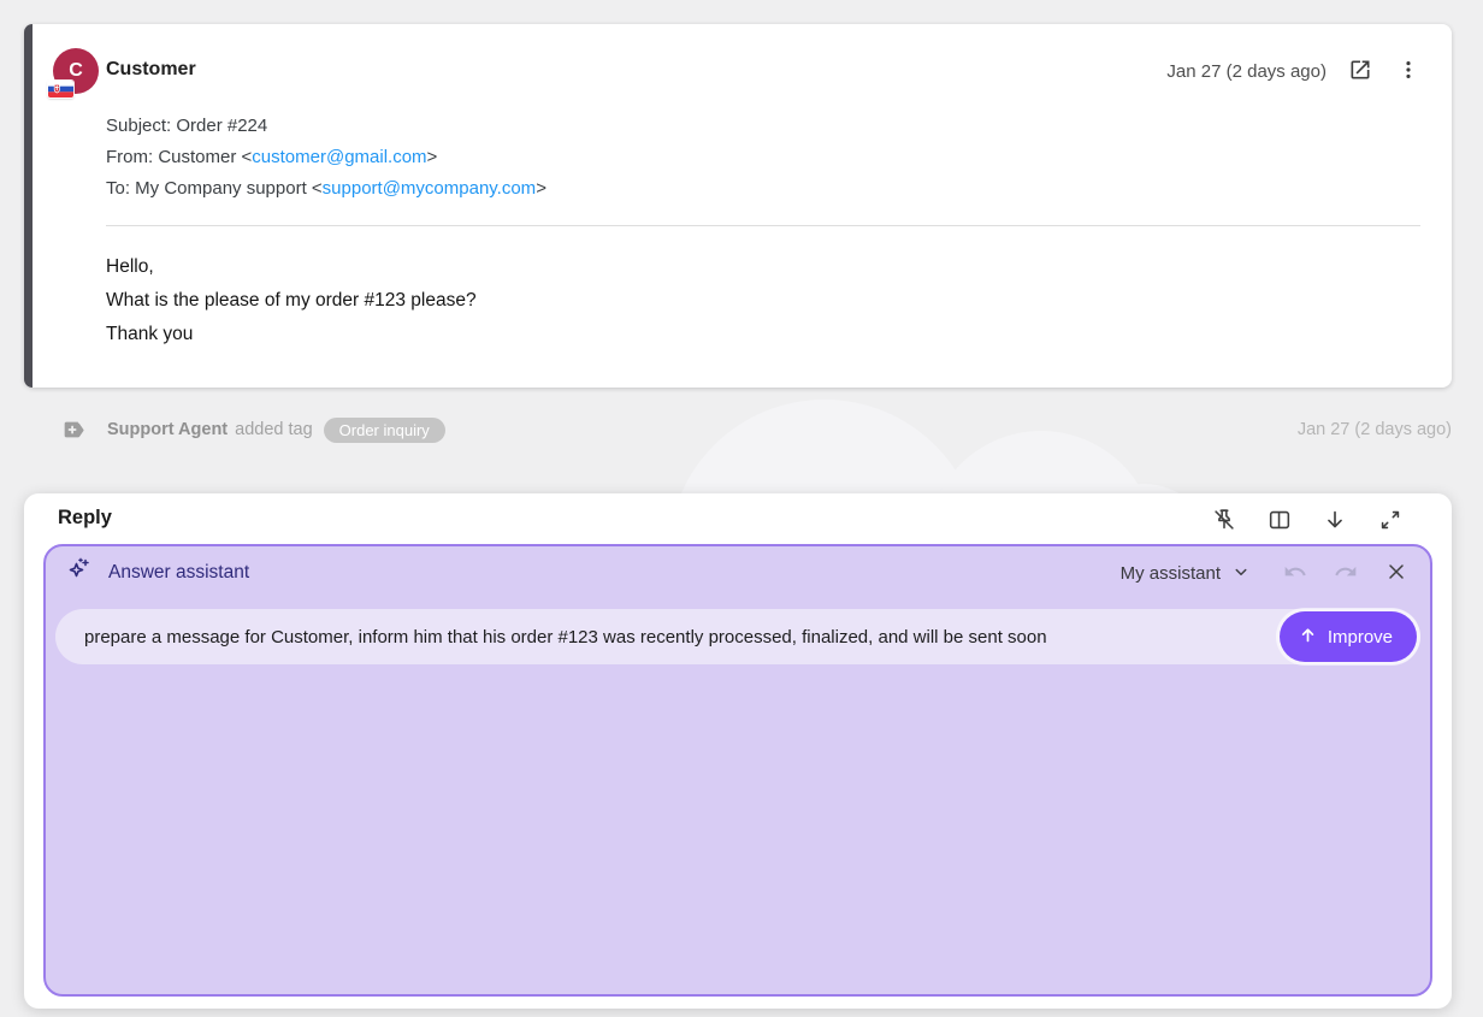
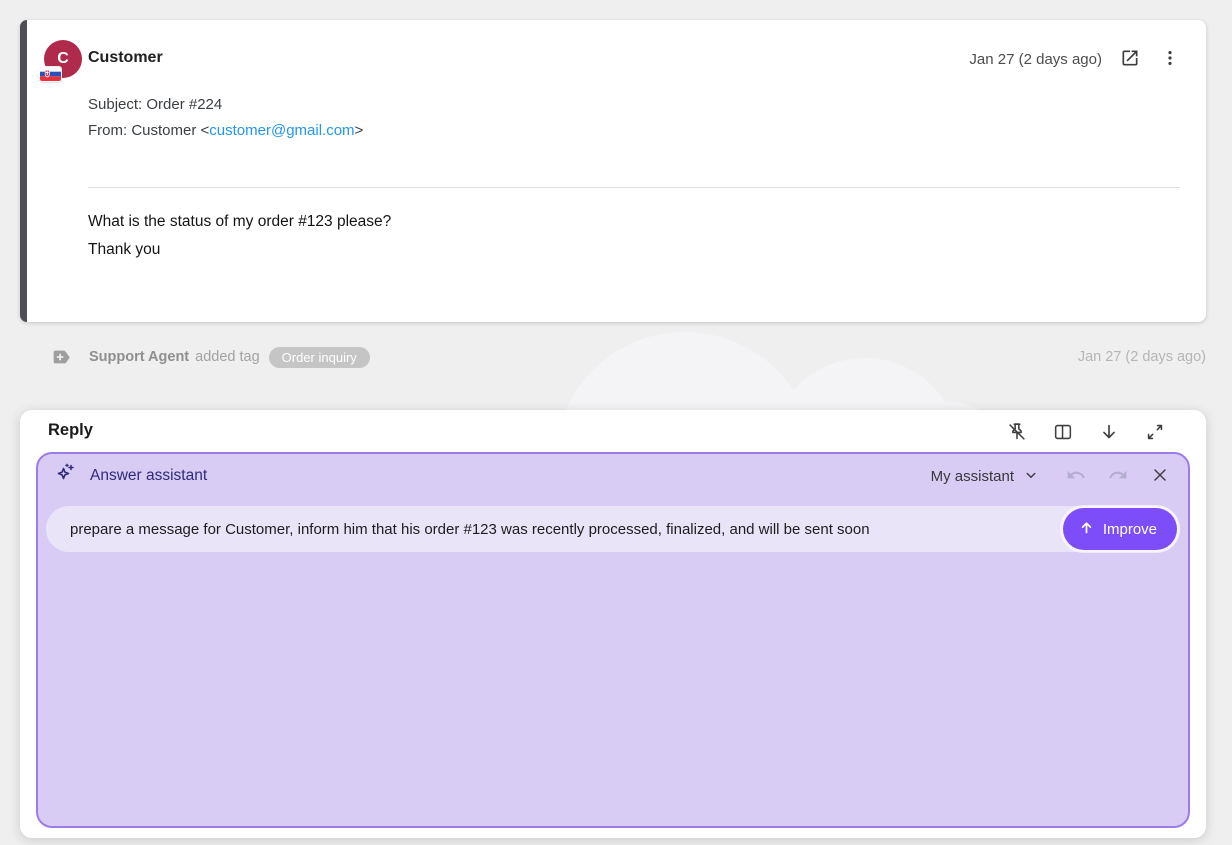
  C
  Customer
  Jan 27 (2 days ago)
  Subject: Order #224
  From: Customer <customer@gmail.com>
- To: My Company support <support@mycompany.com>
- Hello,
- What is the please of my order #123 please?
+ What is the status of my order #123 please?
  Thank you
  Support Agent
  added tag
  Order inquiry
  Jan 27 (2 days ago)
  Reply
  Answer assistant
  My assistant
  prepare a message for Customer, inform him that his order #123 was recently processed, finalized, and will be sent soon
  Improve
